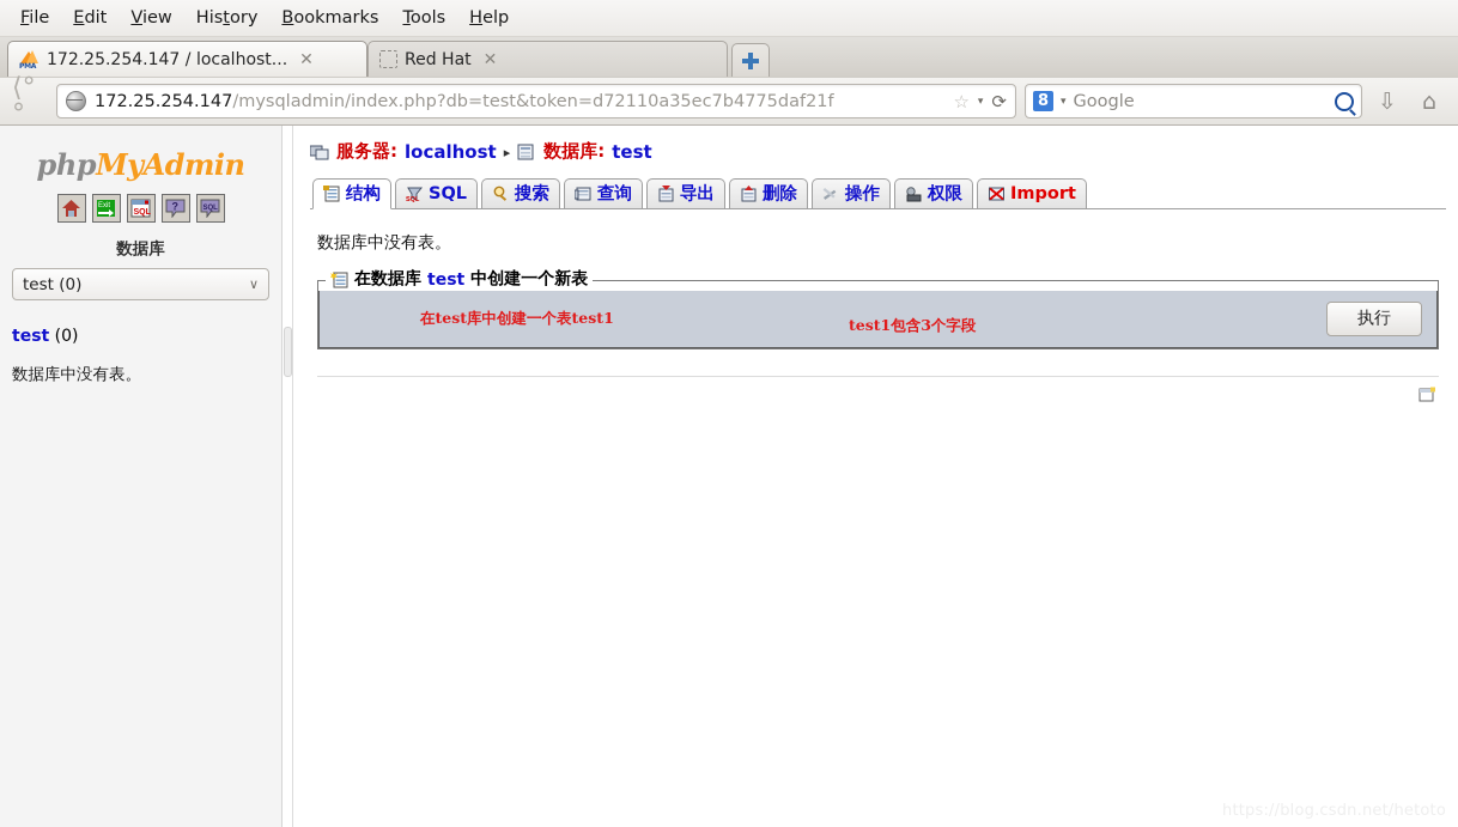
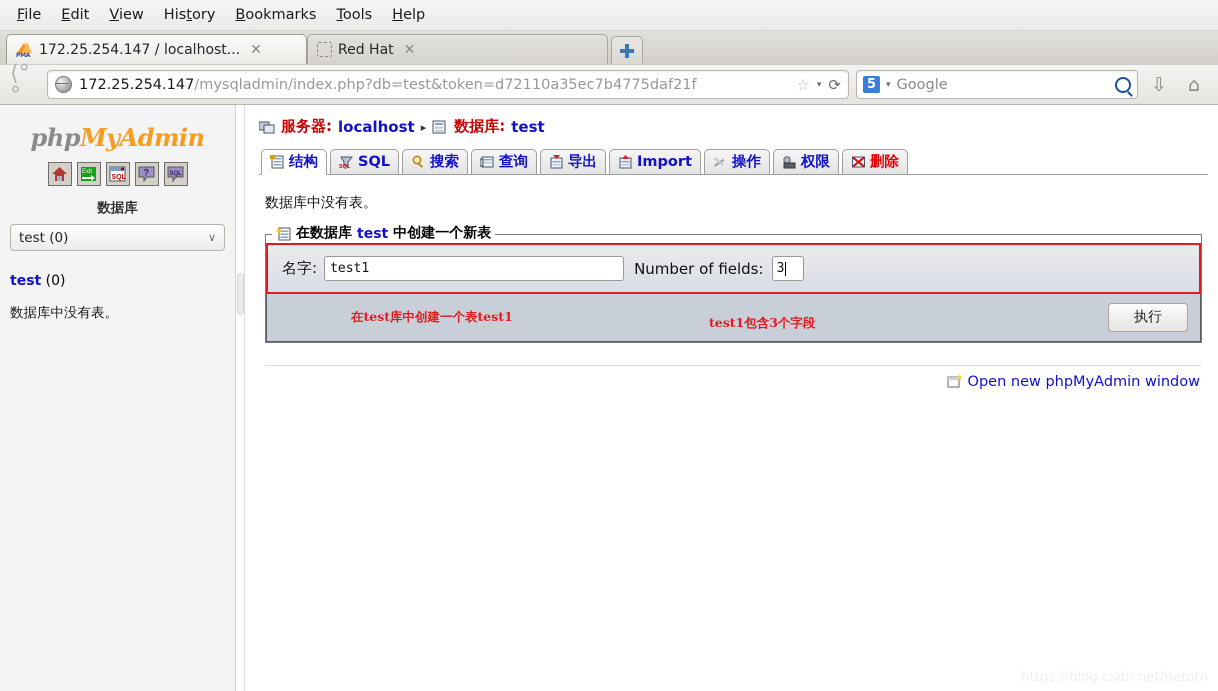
  File
  Edit
  View
  History
  Bookmarks
  Tools
  Help
  172.25.254.147 / localhost...
  ✕
  Red Hat
  ✕
  ⟨°°
  172.25.254.147/mysqladmin/index.php?db=test&token=d72110a35ec7b4775daf21f
  ☆
  ▾
  ⟳
- 8
+ 5
  ▾
  Google
  ⇩
  ⌂
  phpMyAdmin
  ?
  数据库
  test (0)
  ∨
  test (0)
  数据库中没有表。
  服务器:
  localhost
  ▸
  数据库:
  test
  结构
  SQL
  搜索
  查询
  导出
- 删除
+ Import
  操作
  权限
- Import
+ 删除
  数据库中没有表。
  在数据库
  test
  中创建一个新表
+ 名字:
+ test1
+ Number of fields:
+ 3
  在test库中创建一个表test1
  test1包含3个字段
  执行
+ Open new phpMyAdmin window
